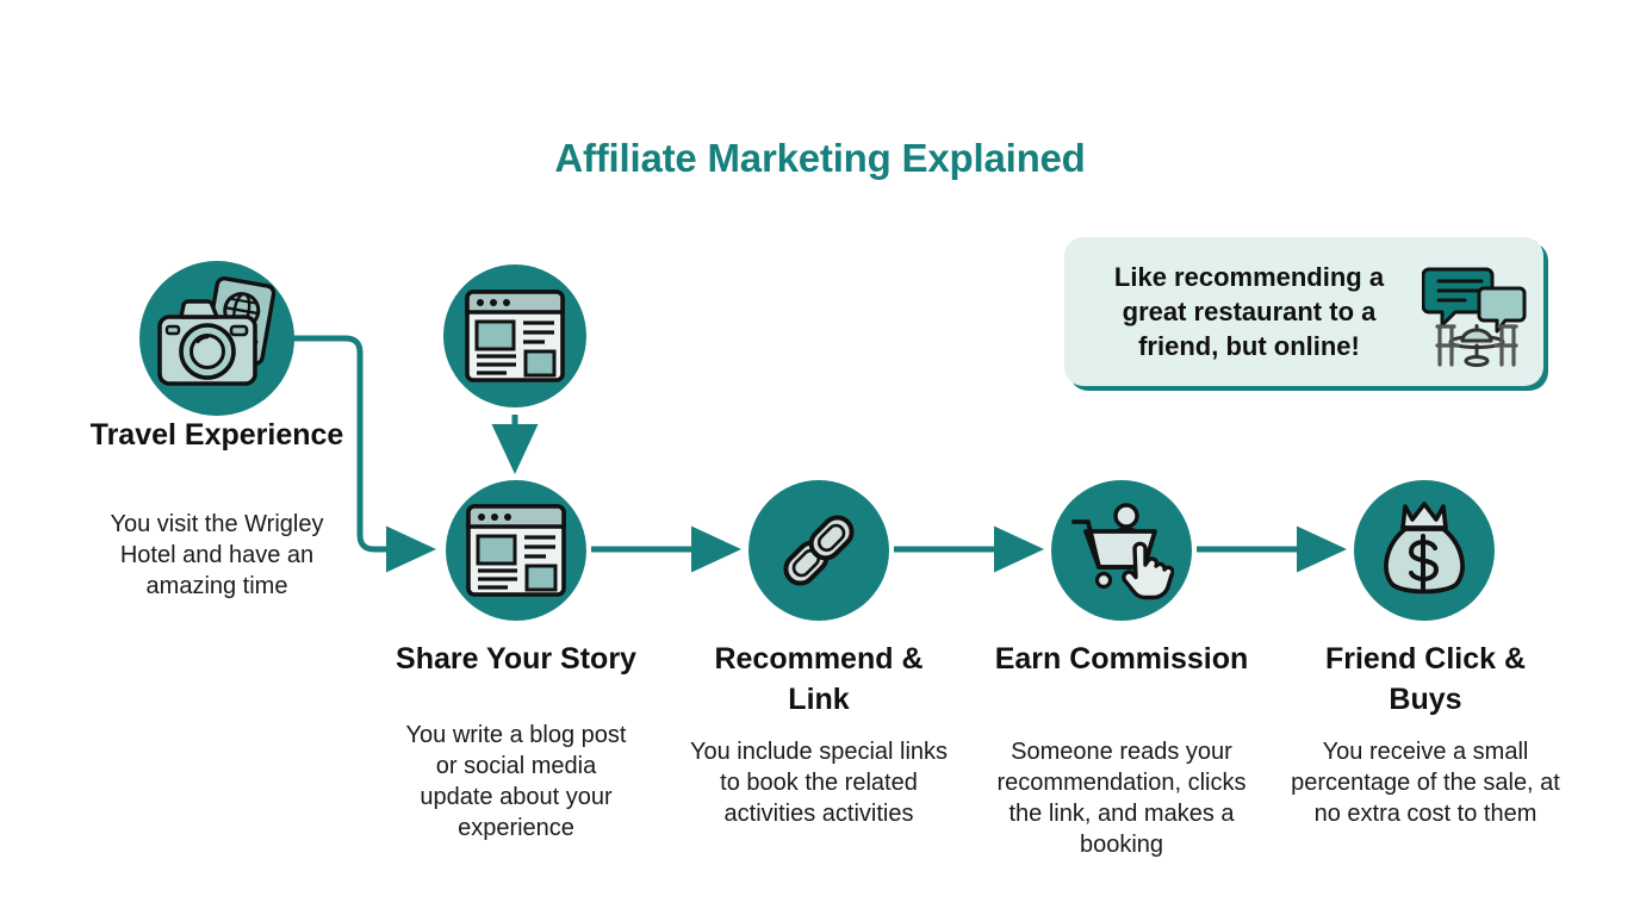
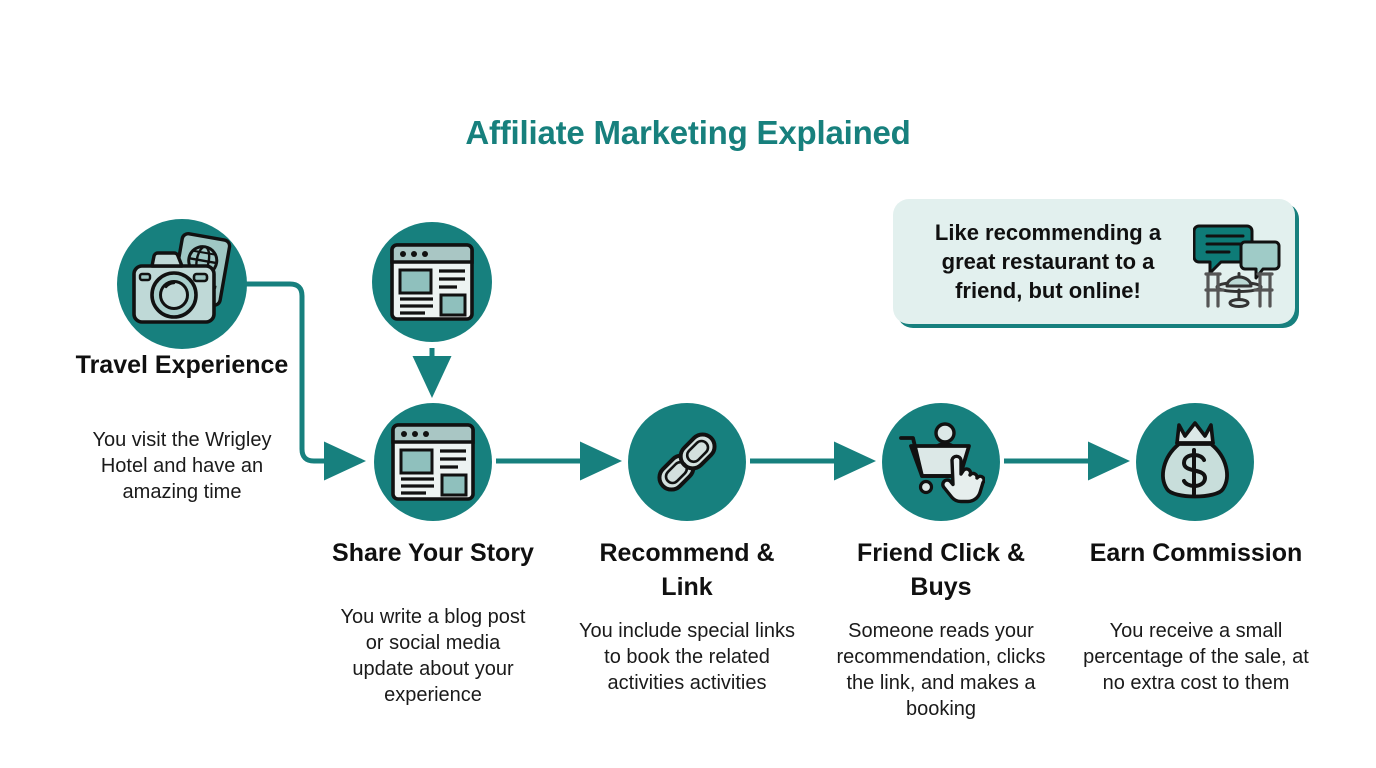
  Affiliate Marketing Explained
  Like recommending a great restaurant to a friend, but online!
  Travel Experience
  You visit the Wrigley Hotel and have an amazing time
  Share Your Story
  You write a blog post or social media update about your experience
  Recommend & Link
  You include special links to book the related activities activities
- Earn Commission
+ Friend Click & Buys
  Someone reads your recommendation, clicks the link, and makes a booking
- Friend Click & Buys
+ Earn Commission
  You receive a small percentage of the sale, at no extra cost to them
